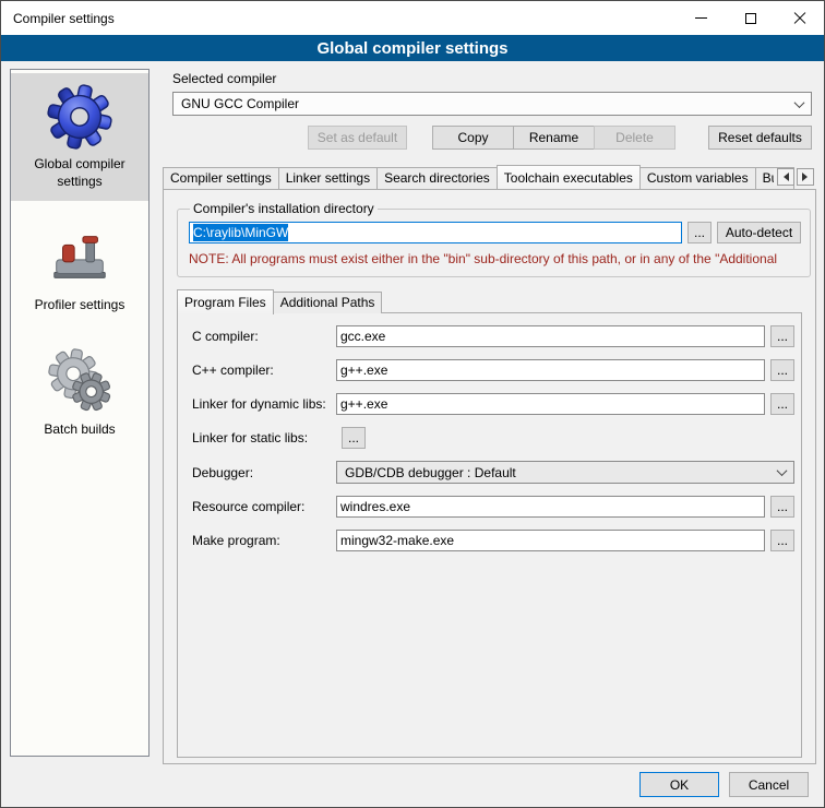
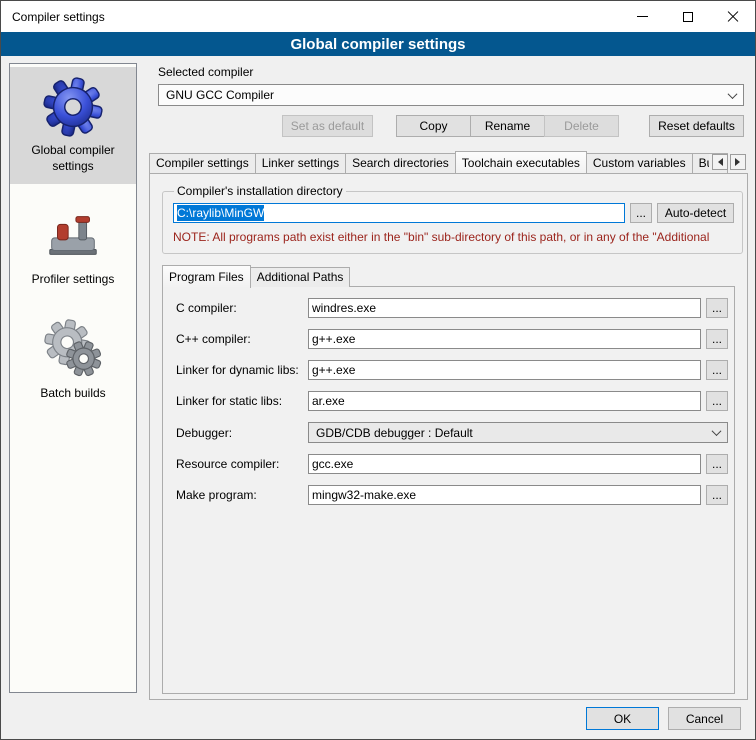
  Compiler settings
  Global compiler settings
  Global compiler settings
  Profiler settings
  Batch builds
  Selected compiler
  GNU GCC Compiler
  Set as default
  Copy
  Rename
  Delete
  Reset defaults
  Compiler settings
  Linker settings
  Search directories
  Toolchain executables
  Custom variables
  Compiler's installation directory
  C:\raylib\MinGW
  ...
  Auto-detect
- NOTE: All programs must exist either in the "bin" sub-directory of this path, or in any of the "Additional
+ NOTE: All programs path exist either in the "bin" sub-directory of this path, or in any of the "Additional
  Program Files
  Additional Paths
  C compiler:
- gcc.exe
+ windres.exe
  ...
  C++ compiler:
  g++.exe
  ...
  Linker for dynamic libs:
  g++.exe
  ...
  Linker for static libs:
+ ar.exe
  ...
  Debugger:
  GDB/CDB debugger : Default
  Resource compiler:
- windres.exe
+ gcc.exe
  ...
  Make program:
  mingw32-make.exe
  ...
  OK
  Cancel
